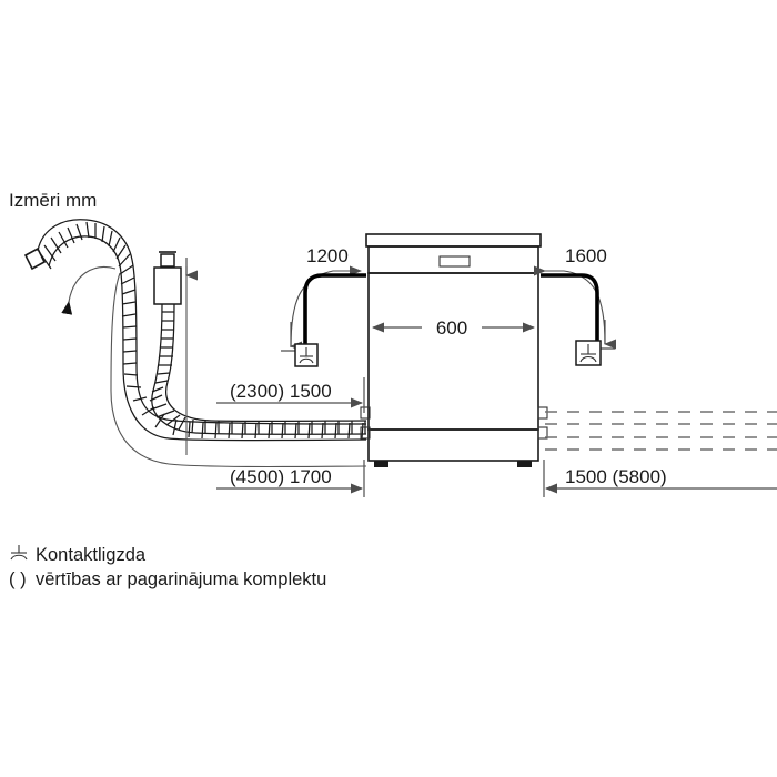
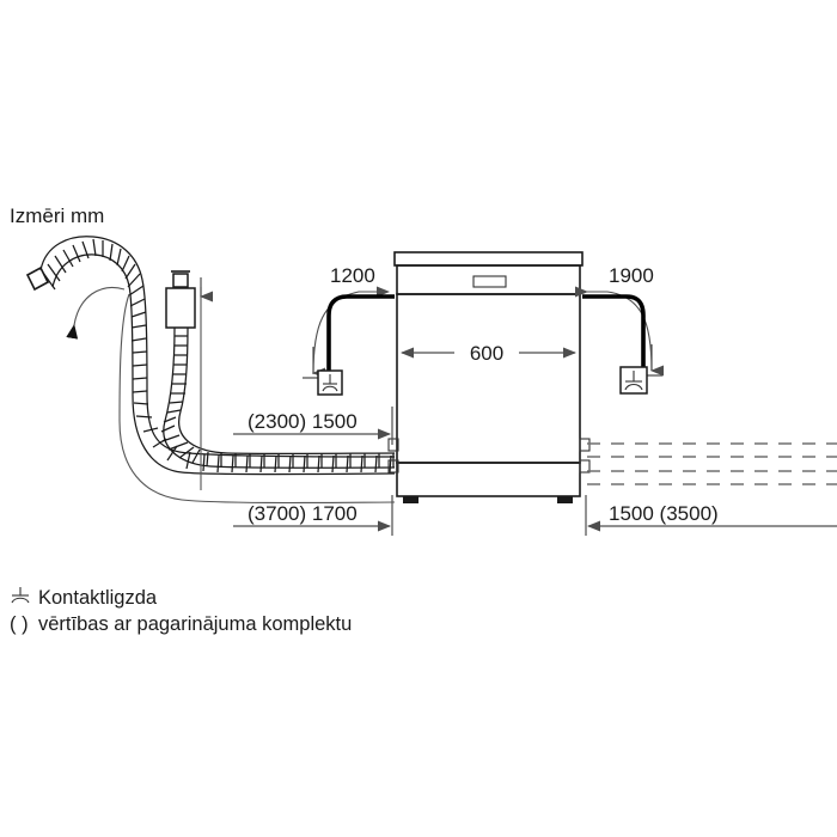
  Izmēri mm
  600
  1200
- 1600
+ 1900
  (2300) 1500
- (4500) 1700
+ (3700) 1700
- 1500 (5800)
+ 1500 (3500)
  Kontaktligzda
  ( )
  vērtības ar pagarinājuma komplektu
